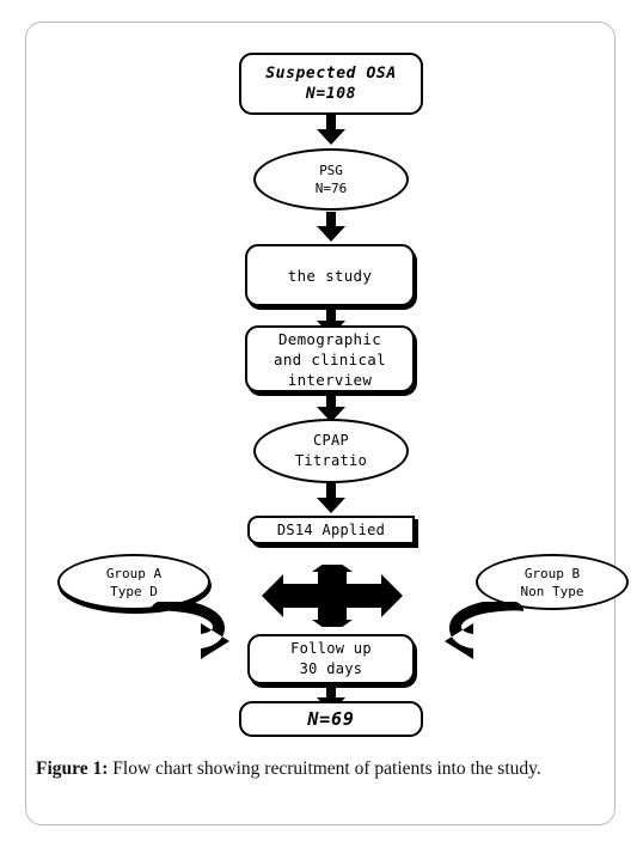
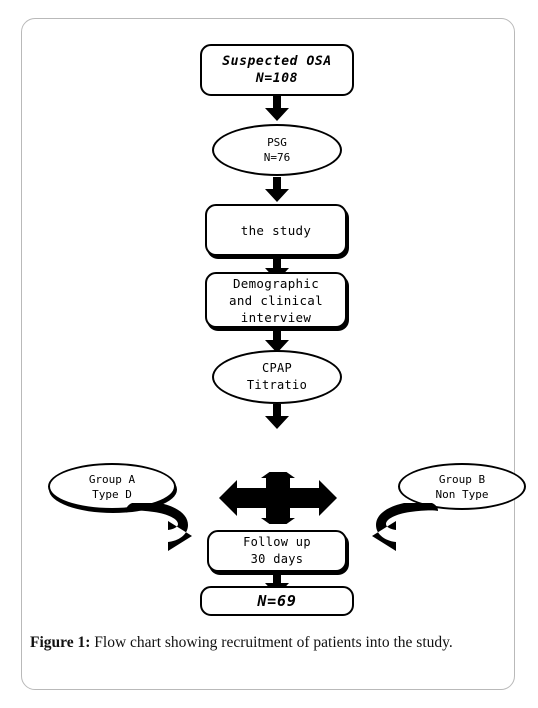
  Suspected OSA
  N=108
  PSG
  N=76
  the study
  Demographic
  and clinical
  interview
  CPAP
  Titratio
- DS14 Applied
  Group A
  Type D
  Group B
  Non Type
  Follow up
  30 days
  N=69
  Figure 1: Flow chart showing recruitment of patients into the study.
